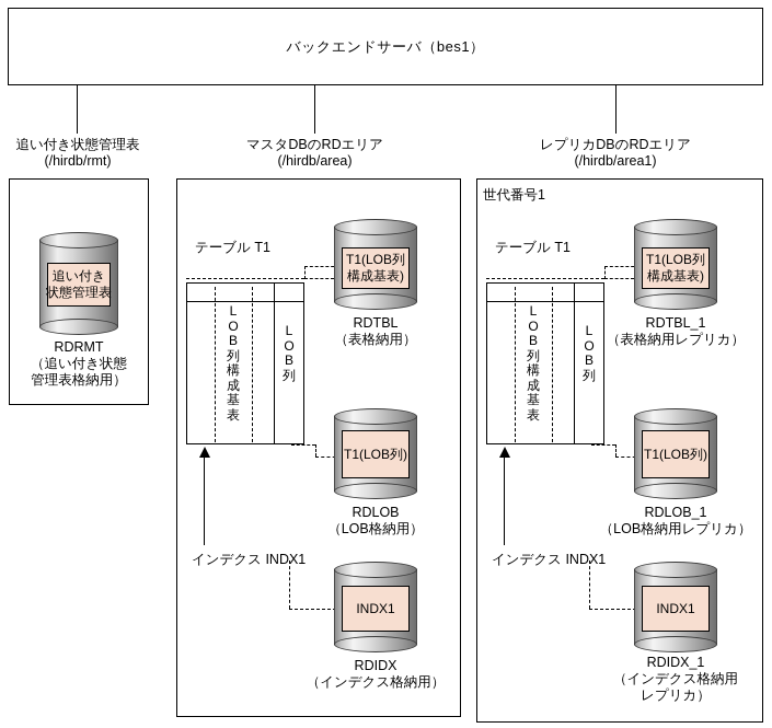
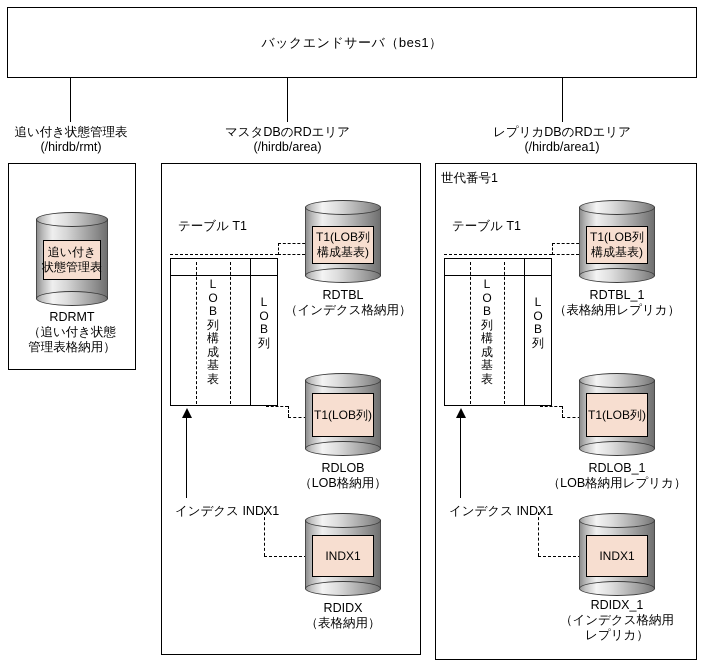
  バックエンドサーバ（bes1）
  追い付き状態管理表
  (/hirdb/rmt)
  マスタDBのRDエリア
  (/hirdb/area)
  レプリカDBのRDエリア
  (/hirdb/area1)
  追い付き
  状態管理表
  RDRMT
  （追い付き状態
  管理表格納用）
  テーブル T1
  L
  O
  B
  列
  構
  成
  基
  表
  L
  O
  B
  列
  インデクス INDX1
  T1(LOB列
  構成基表)
  RDTBL
- （表格納用）
+ （インデクス格納用）
  T1(LOB列)
  RDLOB
  （LOB格納用）
  INDX1
  RDIDX
- （インデクス格納用）
+ （表格納用）
  世代番号1
  テーブル T1
  L
  O
  B
  列
  構
  成
  基
  表
  L
  O
  B
  列
  インデクス INDX1
  T1(LOB列
  構成基表)
  RDTBL_1
  （表格納用レプリカ）
  T1(LOB列)
  RDLOB_1
  （LOB格納用レプリカ）
  INDX1
  RDIDX_1
  （インデクス格納用
  レプリカ）
